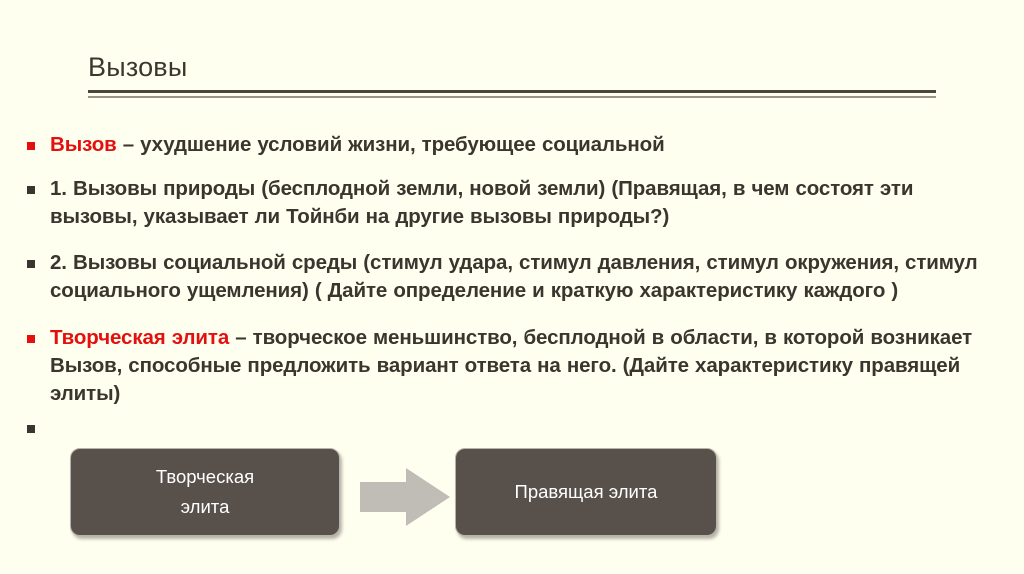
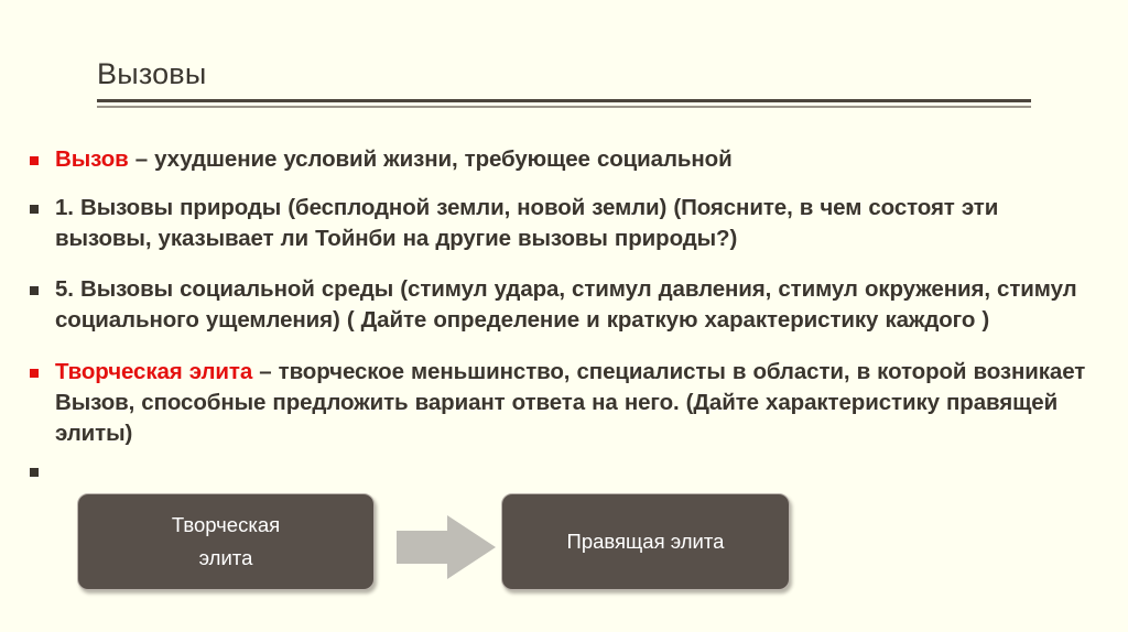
  Вызовы
  Вызов – ухудшение условий жизни, требующее социальной
- 1. Вызовы природы (бесплодной земли, новой земли) (Правящая, в чем состоят эти вызовы, указывает ли Тойнби на другие вызовы природы?)
+ 1. Вызовы природы (бесплодной земли, новой земли) (Поясните, в чем состоят эти вызовы, указывает ли Тойнби на другие вызовы природы?)
- 2. Вызовы социальной среды (стимул удара, стимул давления, стимул окружения, стимул социального ущемления) ( Дайте определение и краткую характеристику каждого )
+ 5. Вызовы социальной среды (стимул удара, стимул давления, стимул окружения, стимул социального ущемления) ( Дайте определение и краткую характеристику каждого )
- Творческая элита – творческое меньшинство, бесплодной в области, в которой возникает Вызов, способные предложить вариант ответа на него. (Дайте характеристику правящей элиты)
+ Творческая элита – творческое меньшинство, специалисты в области, в которой возникает Вызов, способные предложить вариант ответа на него. (Дайте характеристику правящей элиты)
  Творческая
  элита
  Правящая элита
